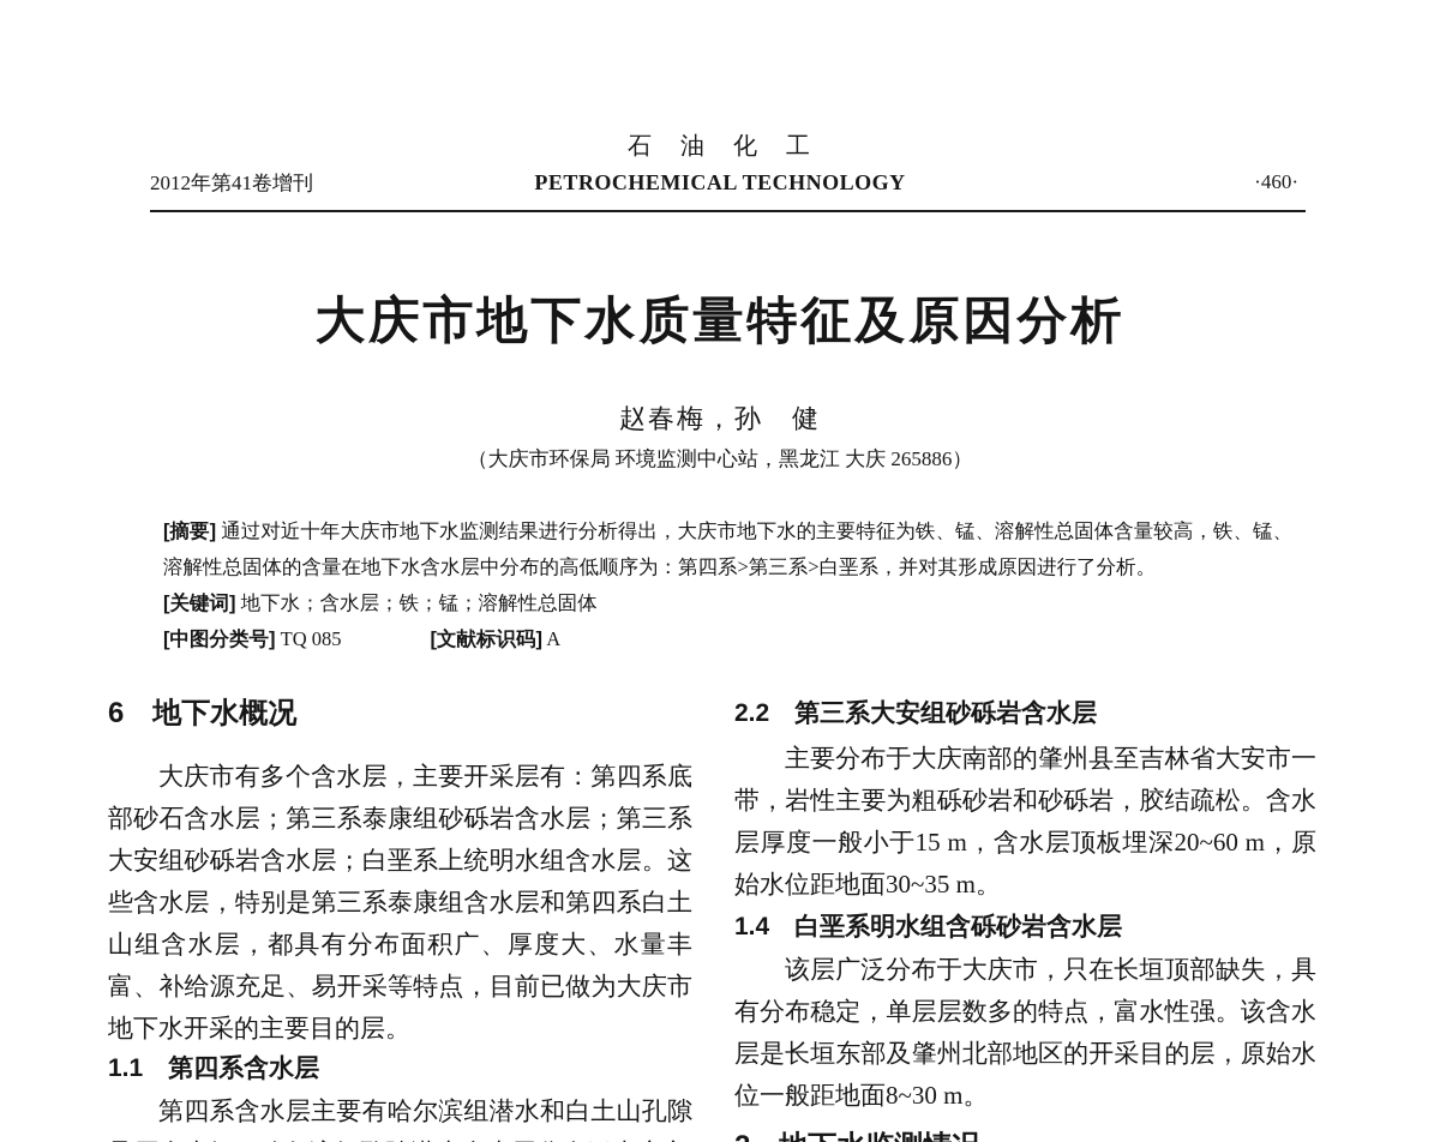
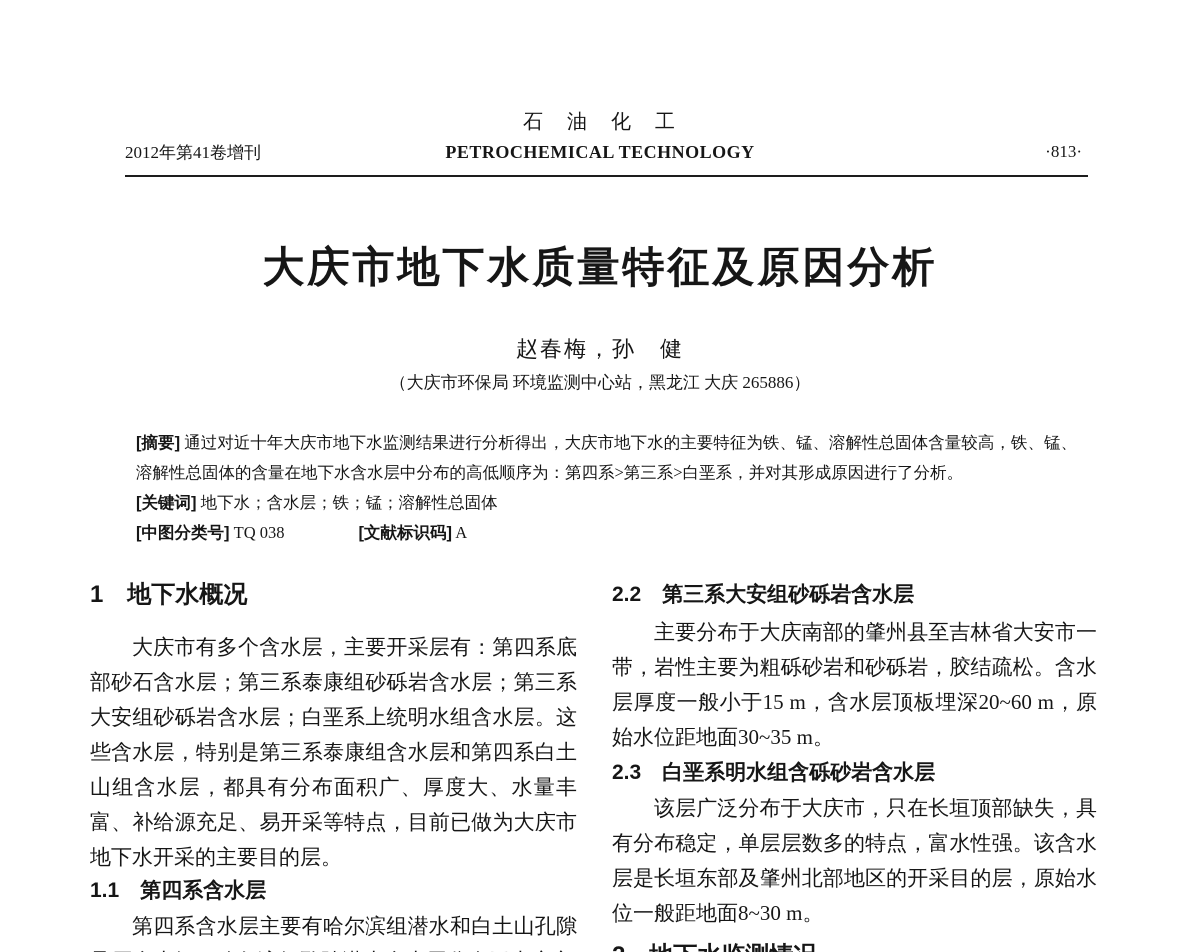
  2012年第41卷增刊
  石 油 化 工
  PETROCHEMICAL TECHNOLOGY
- ·460·
+ ·813·
  大庆市地下水质量特征及原因分析
  赵春梅，孙 健
  （大庆市环保局 环境监测中心站，黑龙江 大庆 265886）
  [摘要] 通过对近十年大庆市地下水监测结果进行分析得出，大庆市地下水的主要特征为铁、锰、溶解性总固体含量较高，铁、锰、溶解性总固体的含量在地下水含水层中分布的高低顺序为：第四系>第三系>白垩系，并对其形成原因进行了分析。
  [关键词] 地下水；含水层；铁；锰；溶解性总固体
- [中图分类号] TQ 085 [文献标识码] A
+ [中图分类号] TQ 038 [文献标识码] A
- 6 地下水概况
+ 1 地下水概况
  大庆市有多个含水层，主要开采层有：第四系底部砂石含水层；第三系泰康组砂砾岩含水层；第三系大安组砂砾岩含水层；白垩系上统明水组含水层。这些含水层，特别是第三系泰康组含水层和第四系白土山组含水层，都具有分布面积广、厚度大、水量丰富、补给源充足、易开采等特点，目前已做为大庆市地下水开采的主要目的层。
  1.1 第四系含水层
  2.2 第三系大安组砂砾岩含水层
  主要分布于大庆南部的肇州县至吉林省大安市一带，岩性主要为粗砾砂岩和砂砾岩，胶结疏松。含水层厚度一般小于15 m，含水层顶板埋深20~60 m，原始水位距地面30~35 m。
- 1.4 白垩系明水组含砾砂岩含水层
+ 2.3 白垩系明水组含砾砂岩含水层
  该层广泛分布于大庆市，只在长垣顶部缺失，具有分布稳定，单层层数多的特点，富水性强。该含水层是长垣东部及肇州北部地区的开采目的层，原始水位一般距地面8~30 m。
